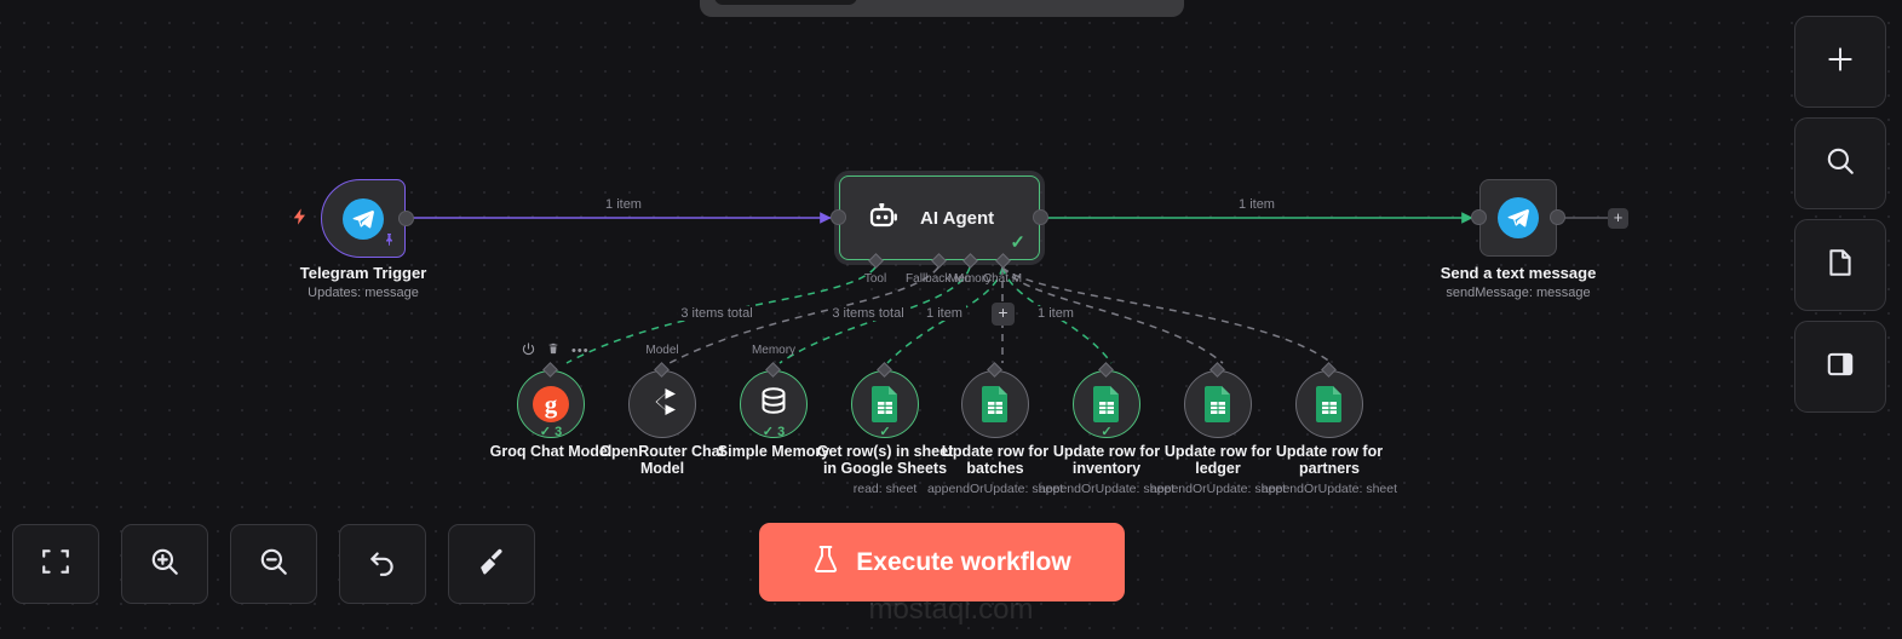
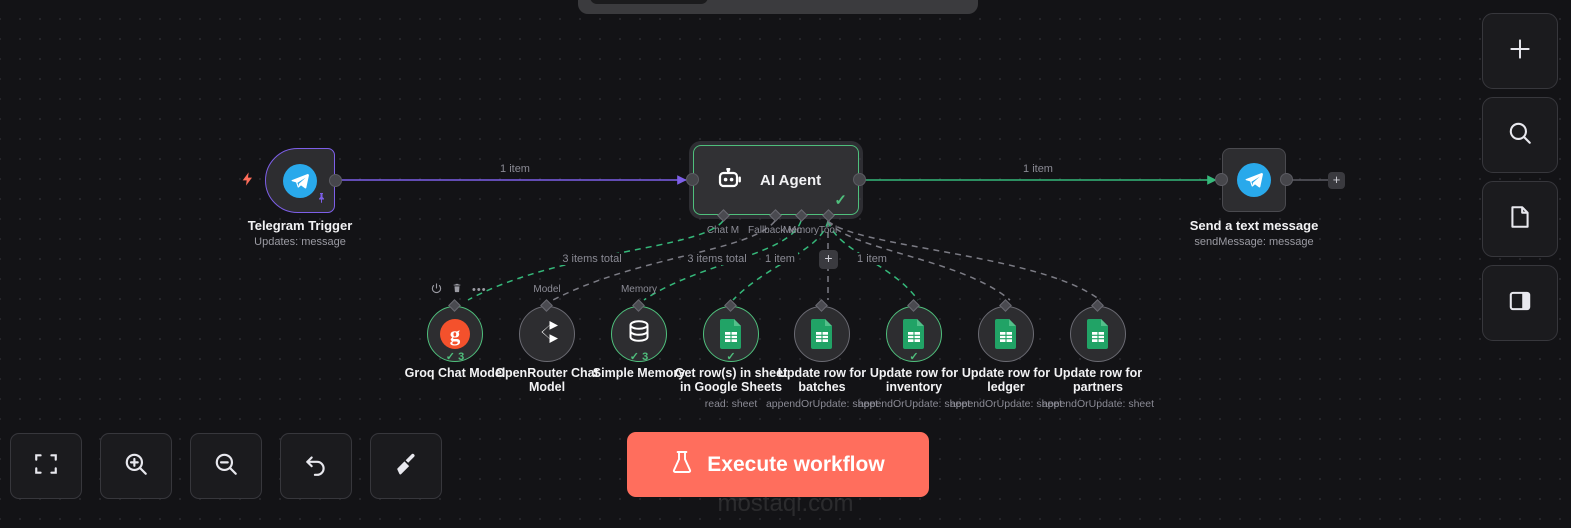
  1 item
  1 item
  3 items total
  3 items total
  1 item
  1 item
  Telegram Trigger
  Updates: message
  AI Agent
  ✓
- Tool
+ Chat M
  Fallback Mo
  Memory
- Chat M
+ Tool
  +
  Send a text message
  sendMessage: message
  +
  •••
  g
  ✓ 3
  Groq Chat Model
  OpenRouter Chat Model
  Model
  ✓ 3
  Simple Memory
  Memory
  ✓
  Get row(s) in sheet in Google Sheets
  read: sheet
  Update row for batches
  appendOrUpdate: sheet
  ✓
  Update row for inventory
  appendOrUpdate: sheet
  Update row for ledger
  appendOrUpdate: sheet
  Update row for partners
  appendOrUpdate: sheet
  mostaql.com
  Execute workflow
